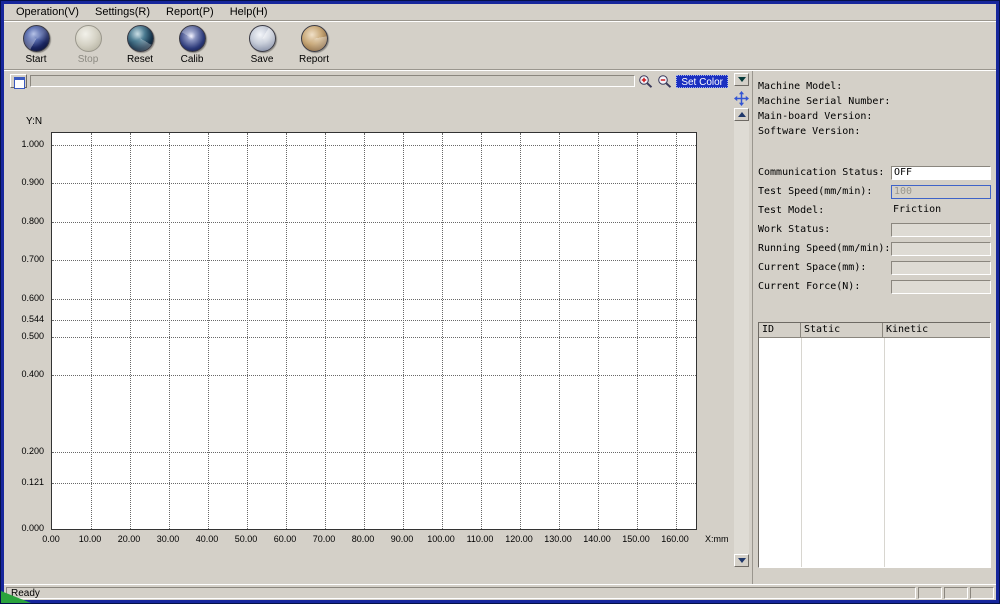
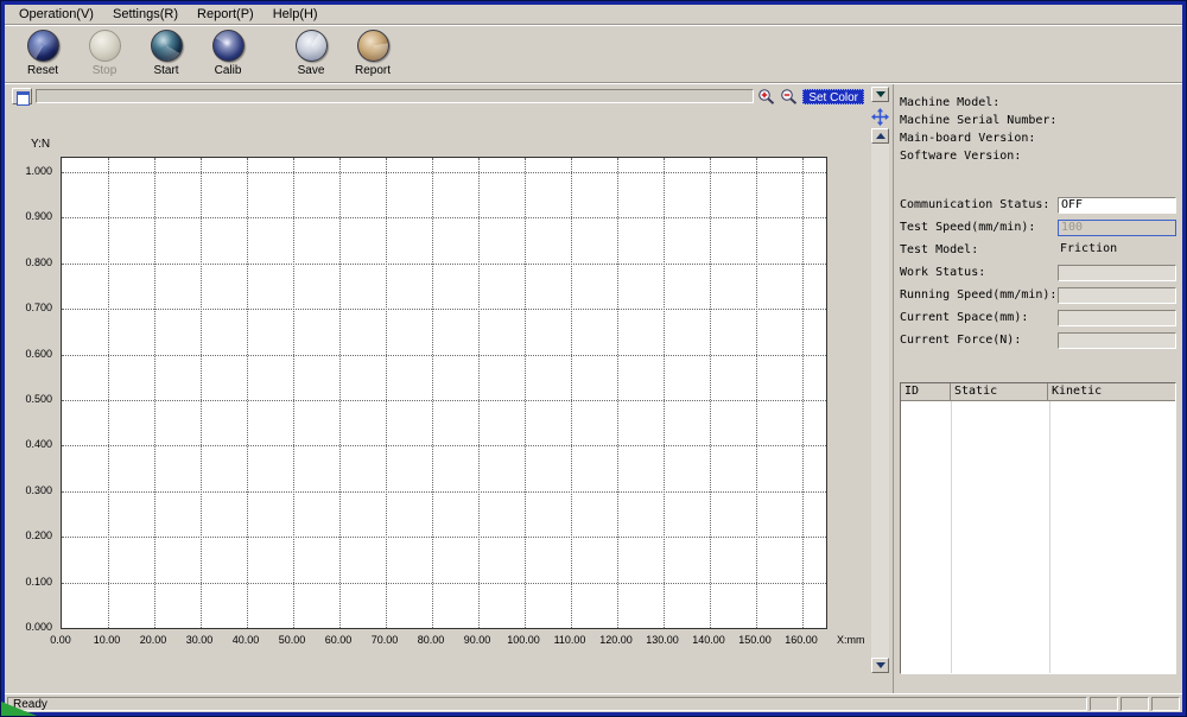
  Operation(V)
  Settings(R)
  Report(P)
  Help(H)
- Start
+ Reset
  Stop
- Reset
+ Start
  Calib
  Save
  Report
  Set Color
  Y:N
  1.000
  0.900
  0.800
  0.700
  0.600
  0.500
  0.400
- 0.544
+ 0.300
  0.200
- 0.121
+ 0.100
  0.000
  X:mm
  0.00
  10.00
  20.00
  30.00
  40.00
  50.00
  60.00
  70.00
  80.00
  90.00
  100.00
  110.00
  120.00
  130.00
  140.00
  150.00
  160.00
  Machine Model:
  Machine Serial Number:
  Main-board Version:
  Software Version:
  Communication Status:
  OFF
  Test Speed(mm/min):
  100
  Test Model:
  Friction
  Work Status:
  Running Speed(mm/min):
  Current Space(mm):
  Current Force(N):
  ID
  Static
  Kinetic
  Ready
